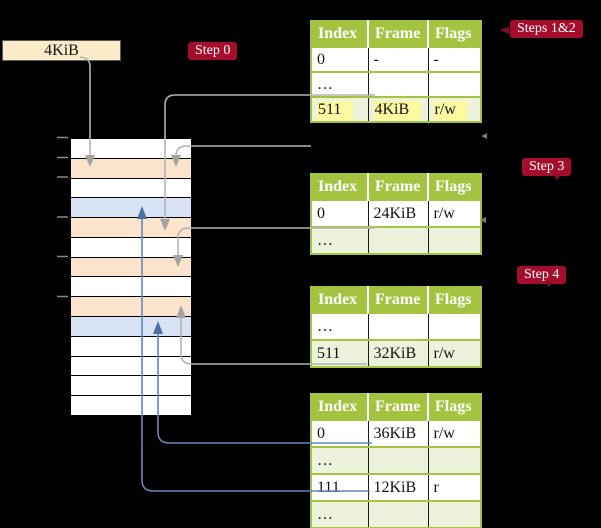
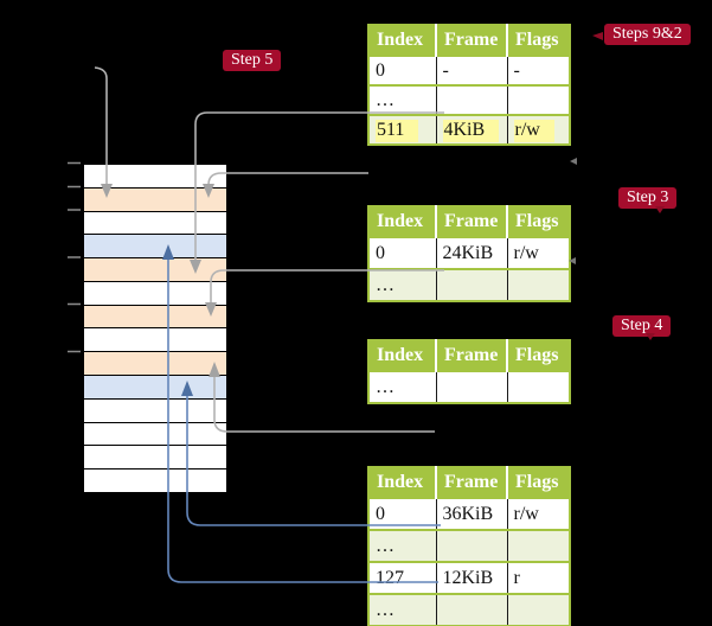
- 4KiB
- Step 0
+ Step 5
- Steps 1&2
+ Steps 9&2
  Step 3
  Step 4
  Index	Frame	Flags
  0	-	-
  …
  511	4KiB	r/w
  Index	Frame	Flags
  0	24KiB	r/w
  …
  Index	Frame	Flags
  …
- 511	32KiB	r/w
  Index	Frame	Flags
  0	36KiB	r/w
  …
- 111	12KiB	r
+ 127	12KiB	r
  …
